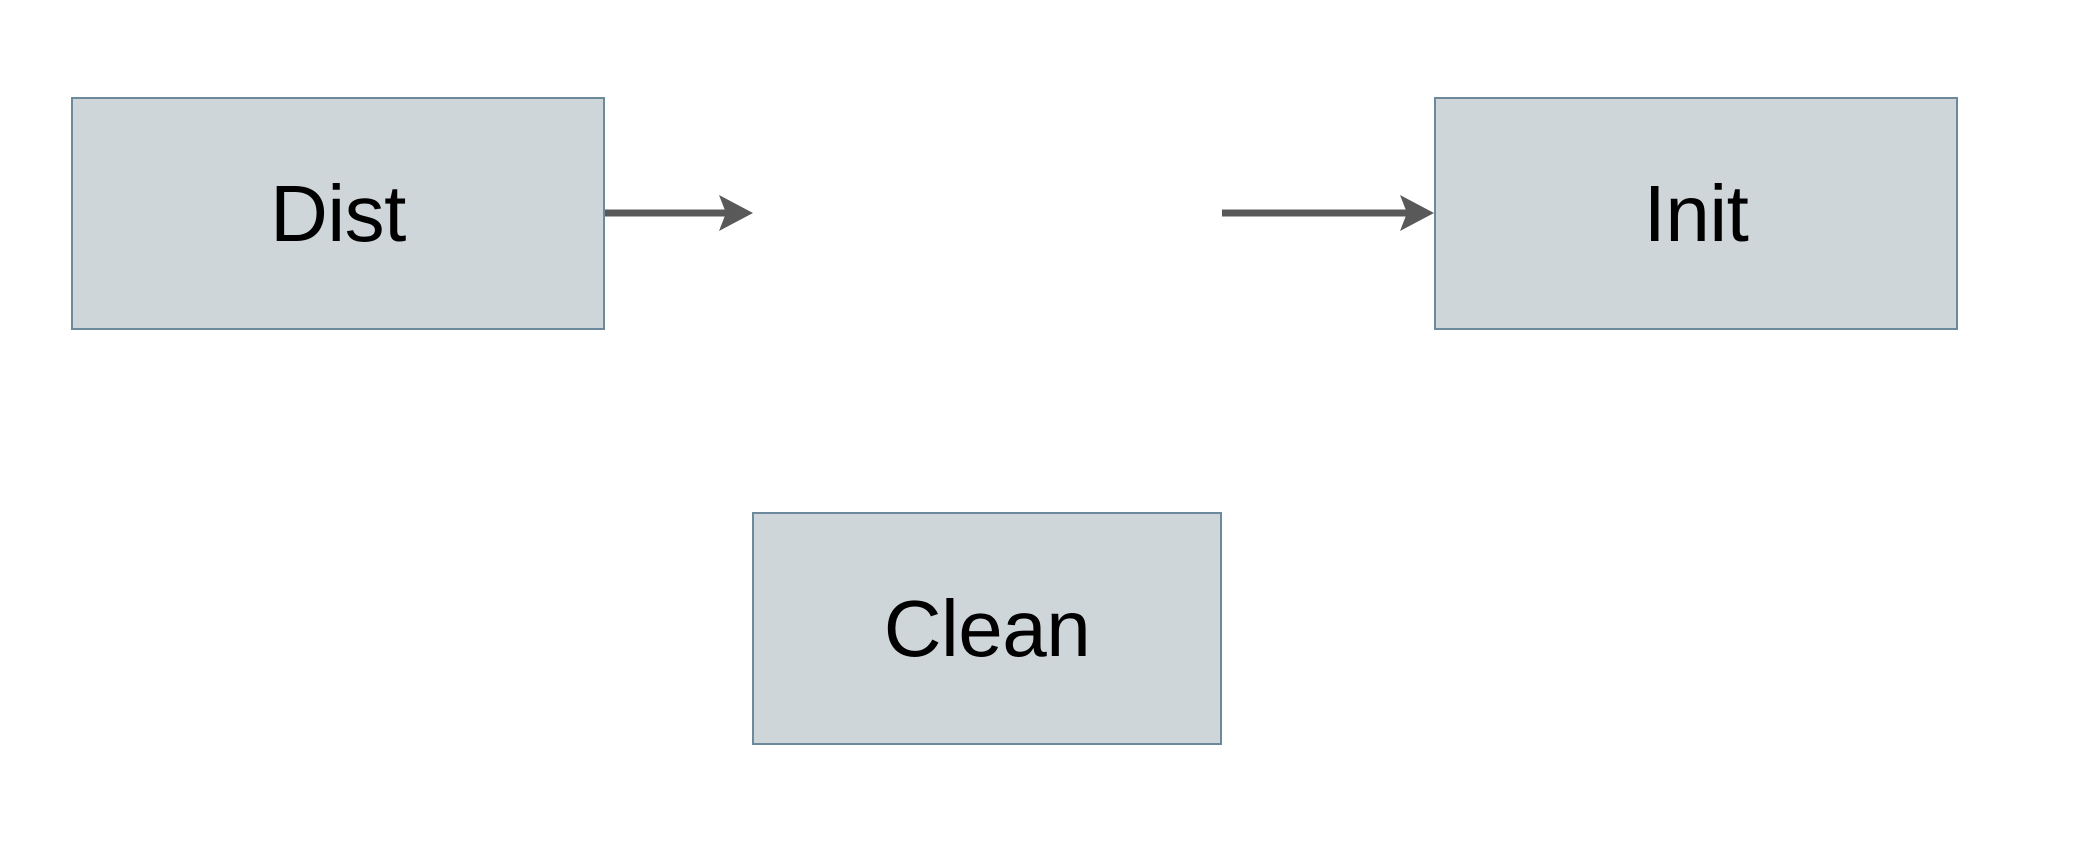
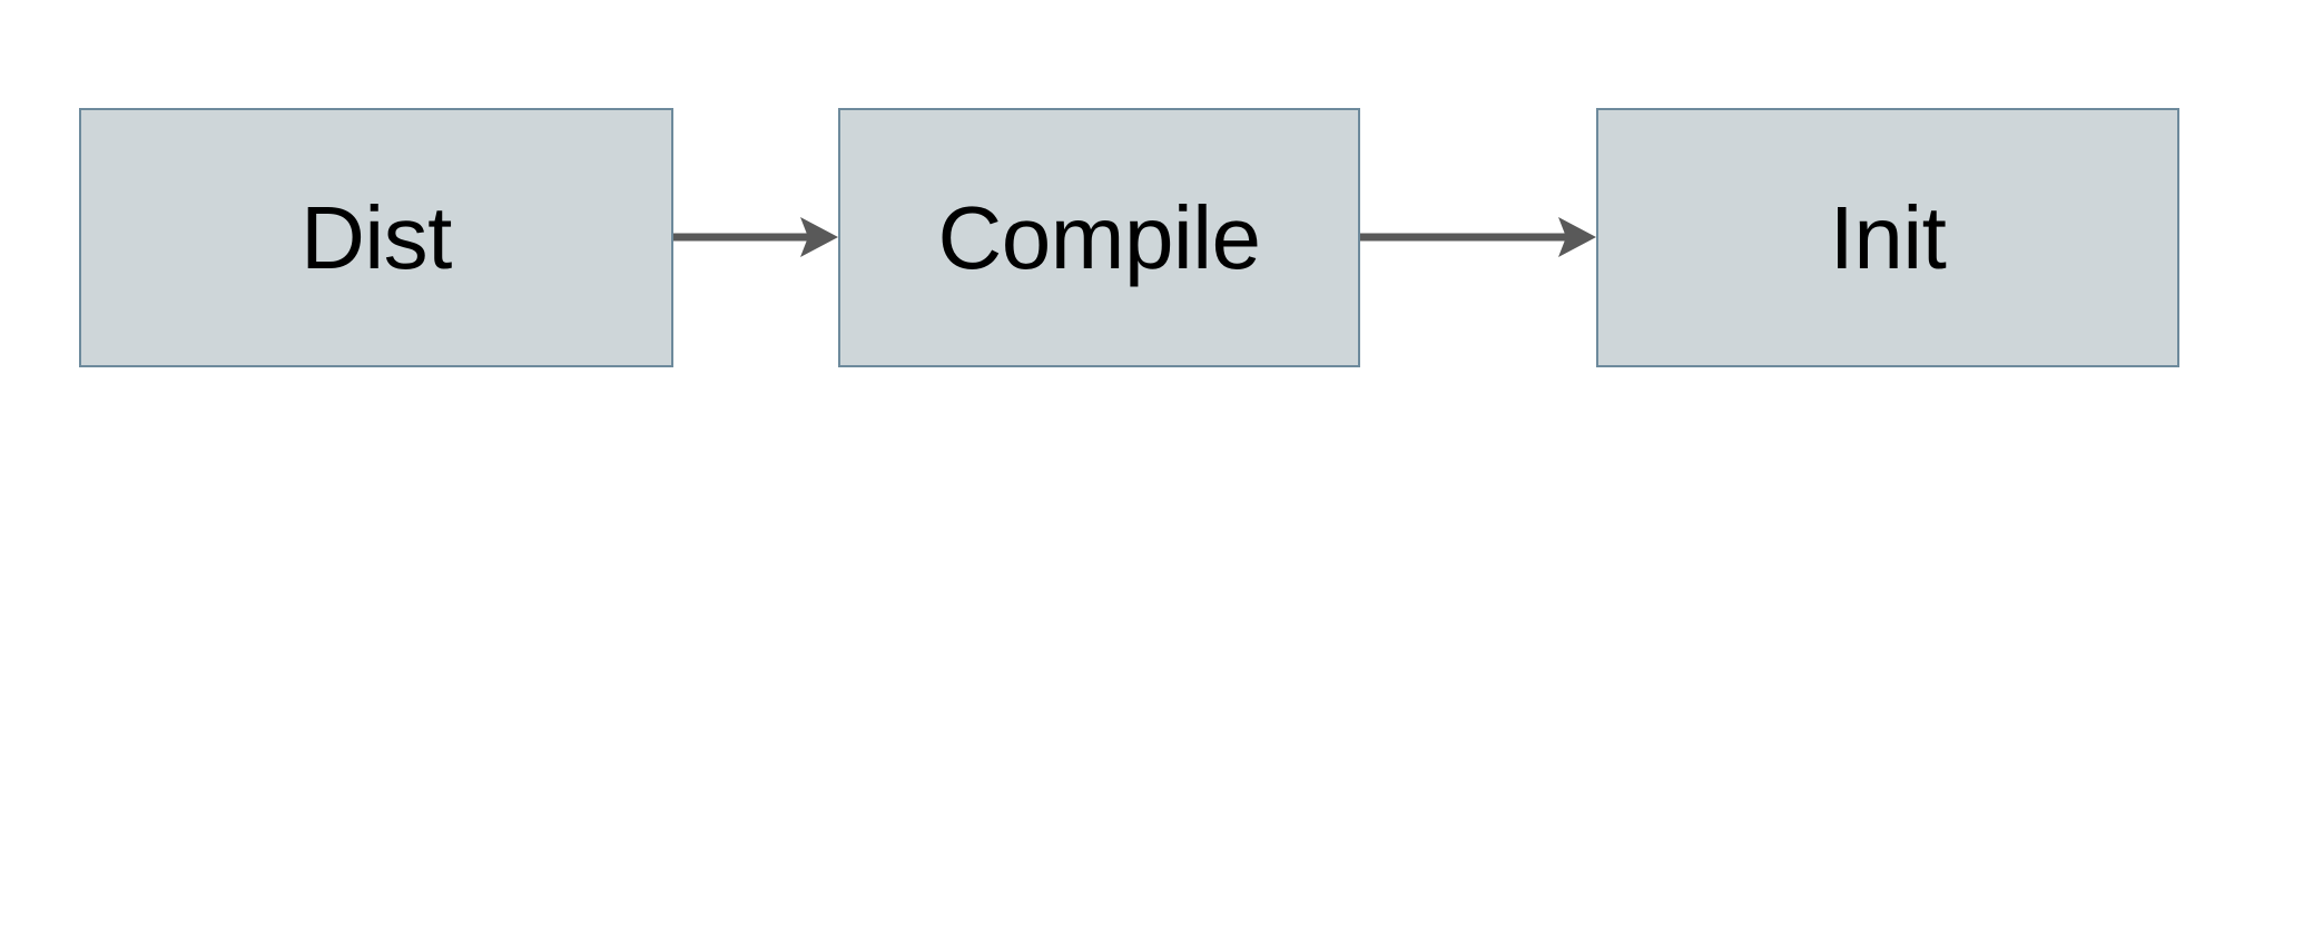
  Dist
+ Compile
  Init
- Clean
